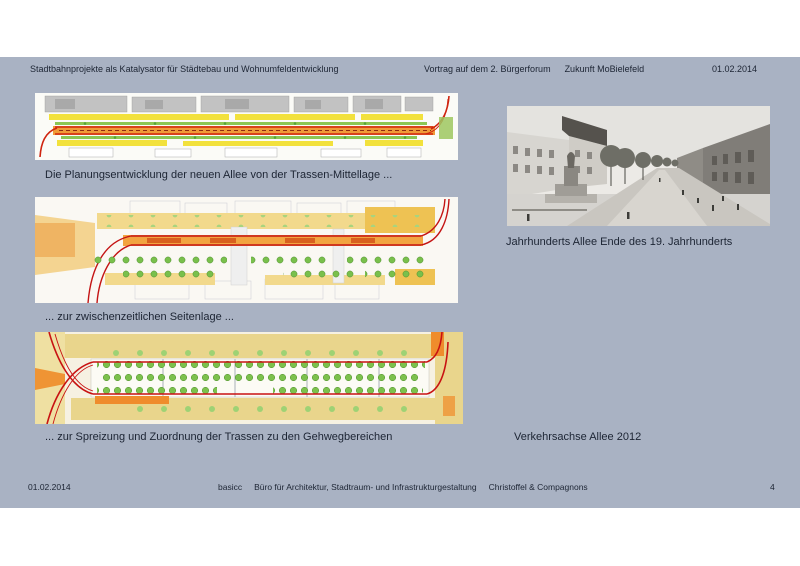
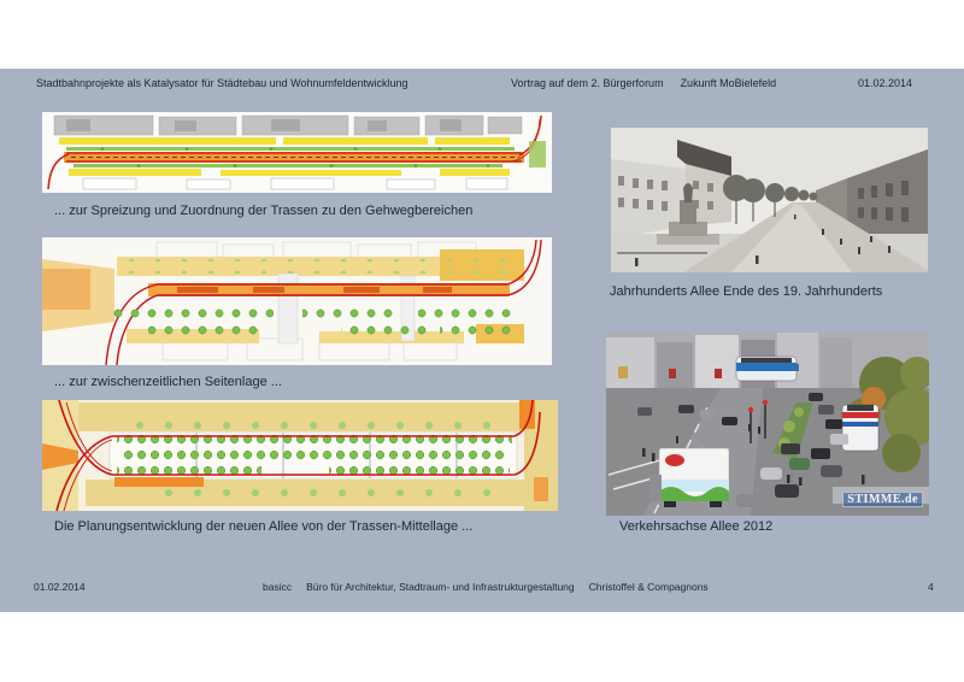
  Stadtbahnprojekte als Katalysator für Städtebau und Wohnumfeldentwicklung
  Vortrag auf dem 2. Bürgerforum Zukunft MoBielefeld
  01.02.2014
- Die Planungsentwicklung der neuen Allee von der Trassen-Mittellage ...
+ ... zur Spreizung und Zuordnung der Trassen zu den Gehwegbereichen
  ... zur zwischenzeitlichen Seitenlage ...
- ... zur Spreizung und Zuordnung der Trassen zu den Gehwegbereichen
+ Die Planungsentwicklung der neuen Allee von der Trassen-Mittellage ...
  Jahrhunderts Allee Ende des 19. Jahrhunderts
+ STIMME.de
  Verkehrsachse Allee 2012
  01.02.2014
  basicc Büro für Architektur, Stadtraum- und Infrastrukturgestaltung Christoffel & Compagnons
  4
